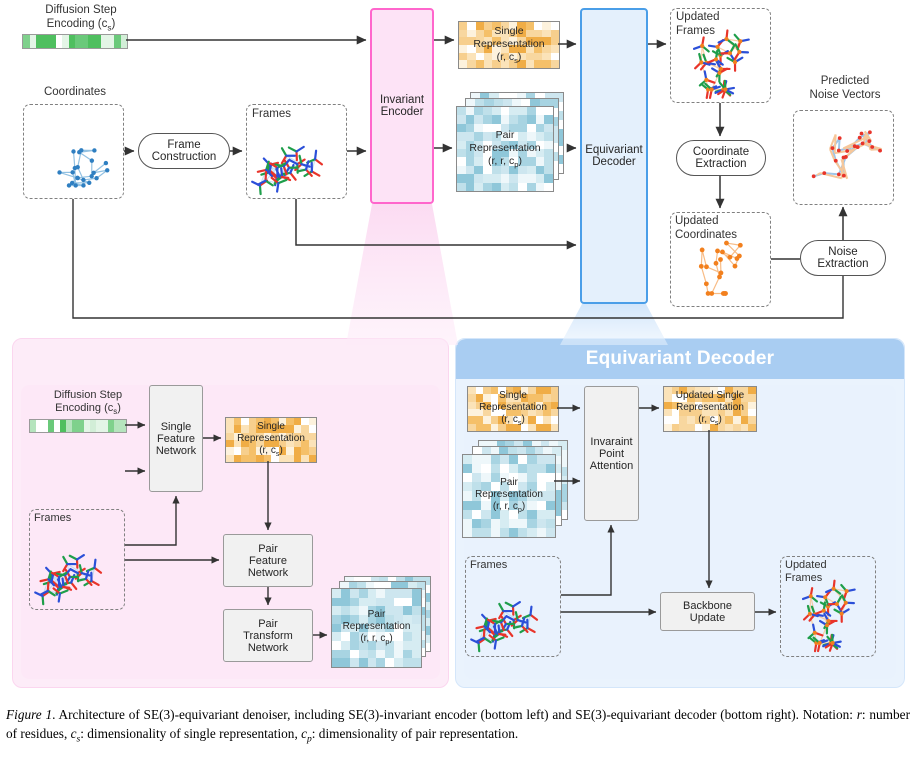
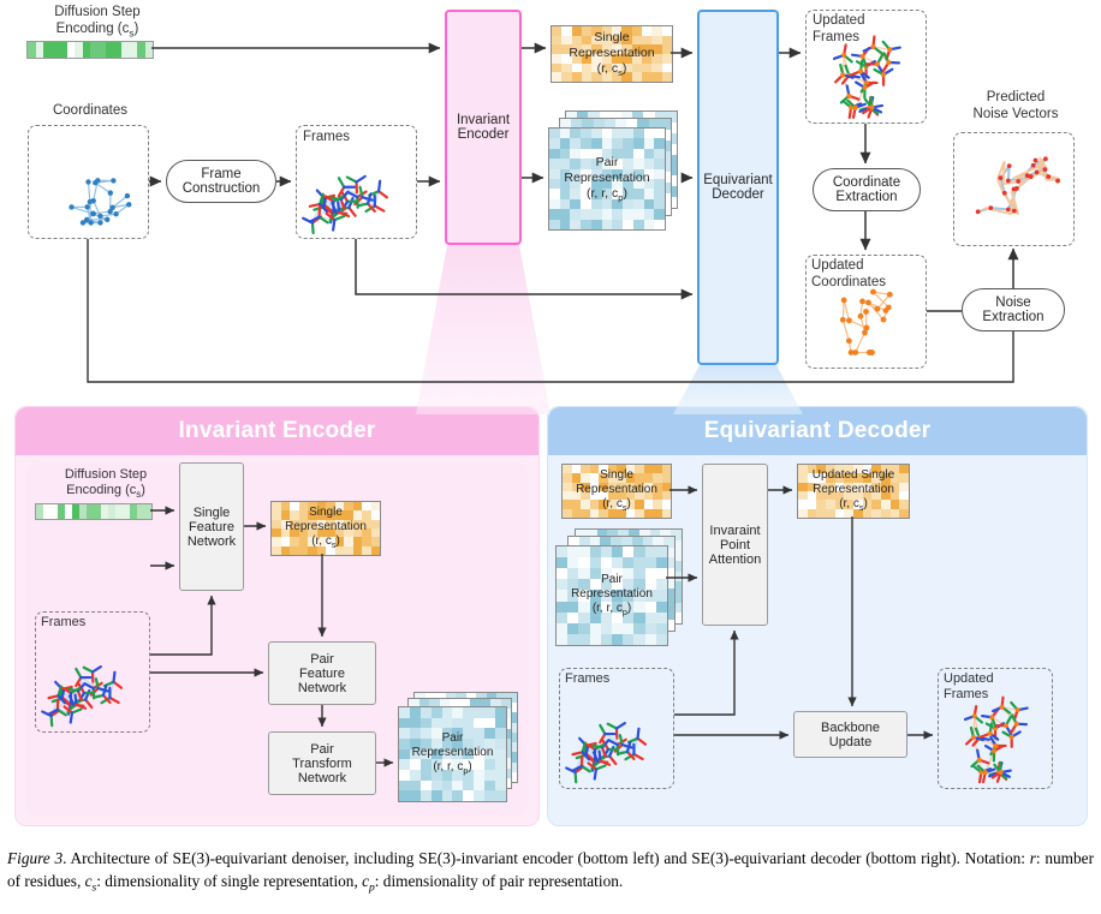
  Diffusion Step
  Encoding (cs)
  Coordinates
  Frame
  Construction
  Frames
  Invariant
  Encoder
  Single
  Representation
  (r, cs)
  Pair
  Representation
  (r, r, cp)
  Equivariant
  Decoder
  Updated
  Frames
  Coordinate
  Extraction
  Updated
  Coordinates
  Noise
  Extraction
  Predicted
  Noise Vectors
+ Invariant Encoder
  Equivariant Decoder
  Diffusion Step
  Encoding (cs)
  Frames
  Single
  Feature
  Network
  Single
  Representation
  (r, cs)
  Pair
  Feature
  Network
  Pair
  Transform
  Network
  Pair
  Representation
  (r, r, cp)
  Single
  Representation
  (r, cs)
  Pair
  Representation
  (r, r, cp)
  Invaraint
  Point
  Attention
  Updated Single
  Representation
  (r, cs)
  Frames
  Backbone
  Update
  Updated
  Frames
- Figure 1. Architecture of SE(3)-equivariant denoiser, including SE(3)-invariant encoder (bottom left) and SE(3)-equivariant decoder (bottom right). Notation: r: number of residues, cs: dimensionality of single representation, cp: dimensionality of pair representation.
+ Figure 3. Architecture of SE(3)-equivariant denoiser, including SE(3)-invariant encoder (bottom left) and SE(3)-equivariant decoder (bottom right). Notation: r: number of residues, cs: dimensionality of single representation, cp: dimensionality of pair representation.
